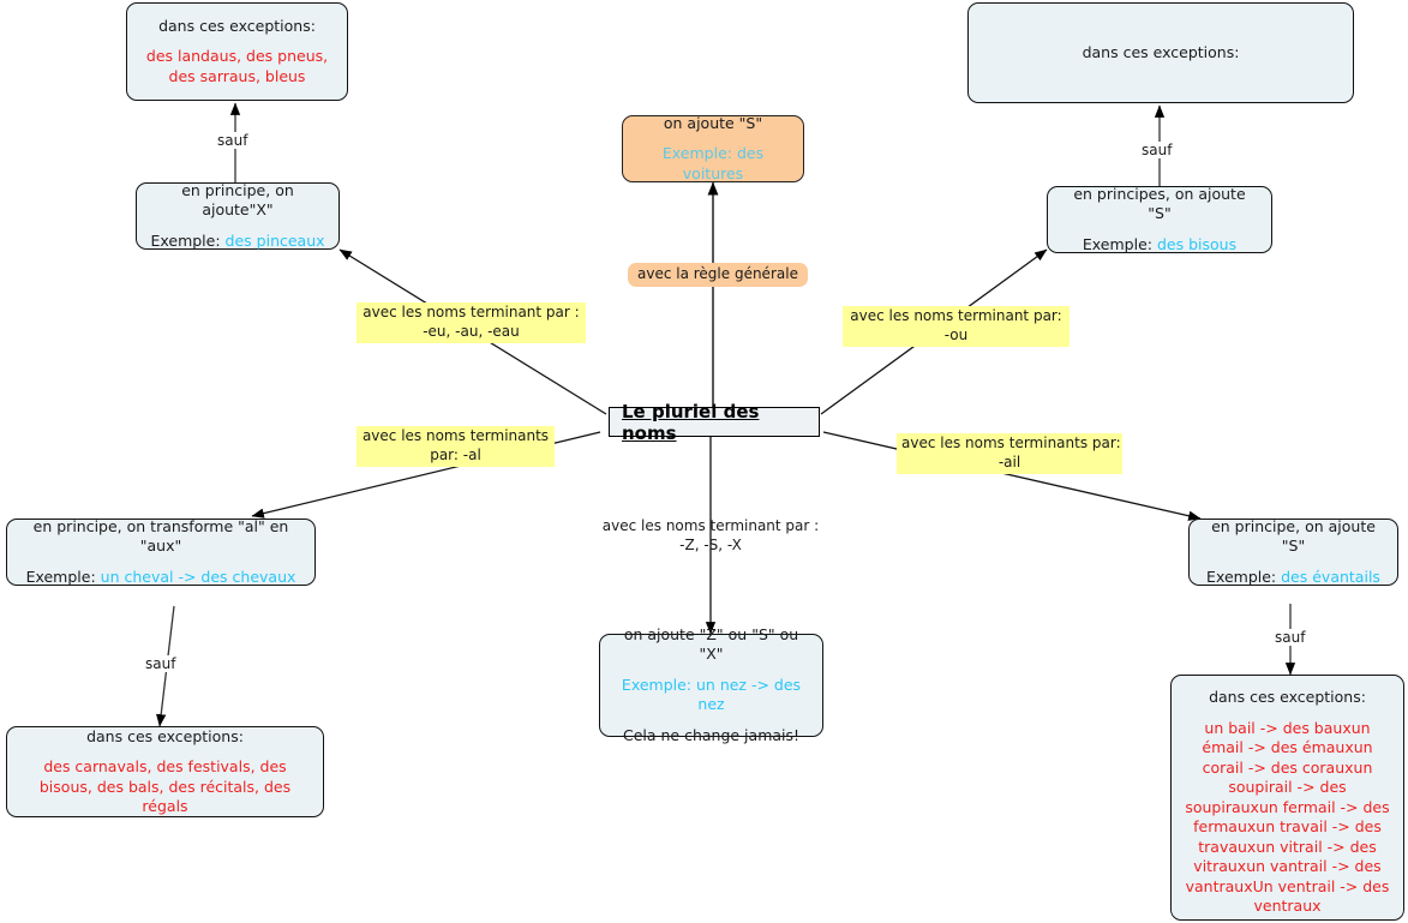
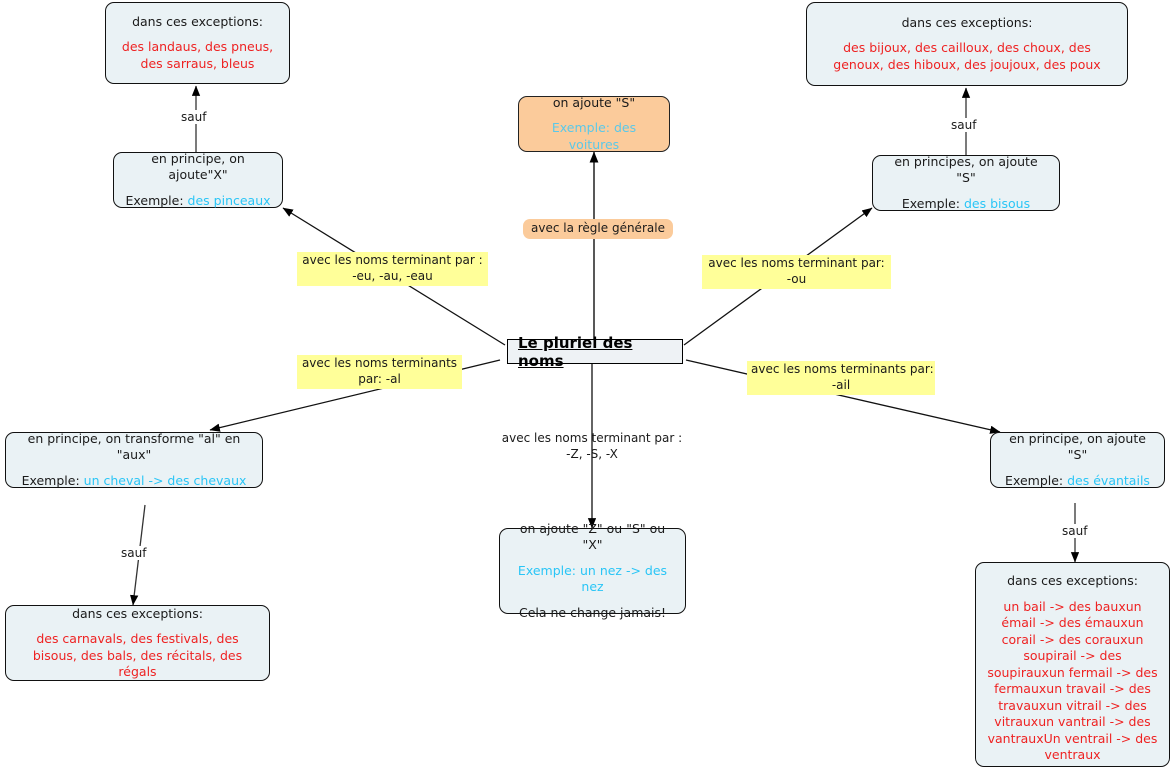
  dans ces exceptions:
  des landaus, des pneus, des sarraus, bleus
  sauf
  en principe, on ajoute"X"
  Exemple: des pinceaux
  on ajoute "S"
  Exemple: des voitures
  avec la règle générale
  dans ces exceptions:
+ des bijoux, des cailloux, des choux, des genoux, des hiboux, des joujoux, des poux
  sauf
  en principes, on ajoute "S"
  Exemple: des bisous
  avec les noms terminant par :
  -eu, -au, -eau
  avec les noms terminant par:
  -ou
  avec les noms terminants
  par: -al
  avec les noms terminants par:
  -ail
  avec les noms terminant par :
  -Z, -S, -X
  Le pluriel des noms
  en principe, on transforme "al" en "aux"
  Exemple: un cheval -> des chevaux
  sauf
  dans ces exceptions:
  des carnavals, des festivals, des bisous, des bals, des récitals, des régals
  on ajoute "Z" ou "S" ou "X"
  Exemple: un nez -> des nez
  Cela ne change jamais!
  en principe, on ajoute "S"
  Exemple: des évantails
  sauf
  dans ces exceptions:
  un bail -> des bauxun émail -> des émauxun corail -> des corauxun soupirail -> des soupirauxun fermail -> des fermauxun travail -> des travauxun vitrail -> des vitrauxun vantrail -> des vantrauxUn ventrail -> des ventraux
